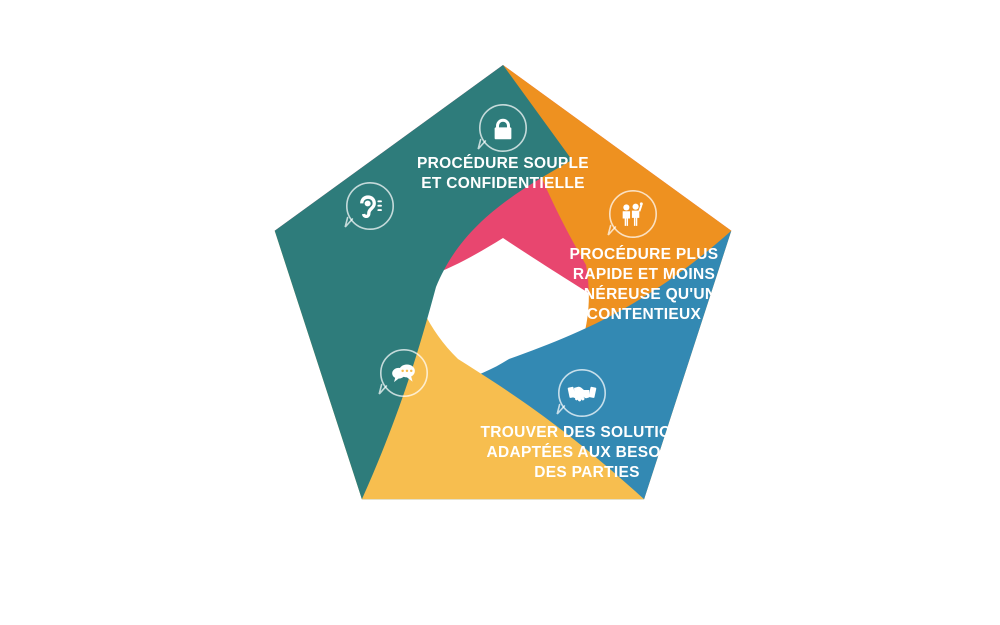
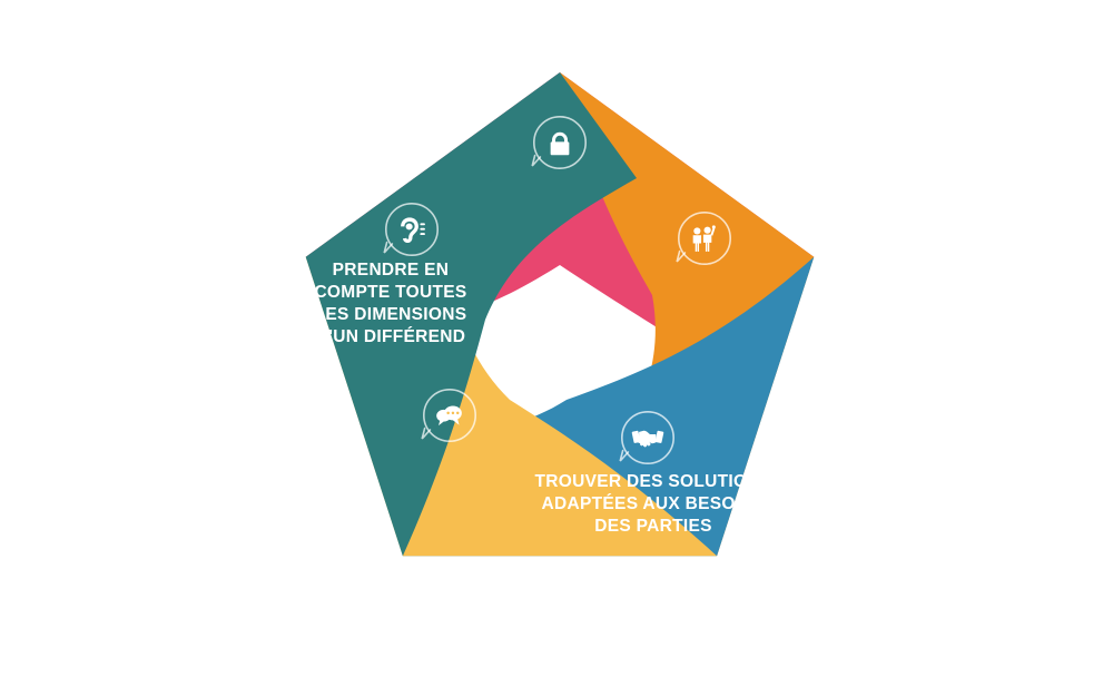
- PROCÉDURE SOUPLE ET CONFIDENTIELLE
- PROCÉDURE PLUS RAPIDE ET MOINS ONÉREUSE QU'UN CONTENTIEUX
  TROUVER DES SOLUTIONS ADAPTÉES AUX BESOINS DES PARTIES
+ PRENDRE EN COMPTE TOUTES LES DIMENSIONS D'UN DIFFÉREND
